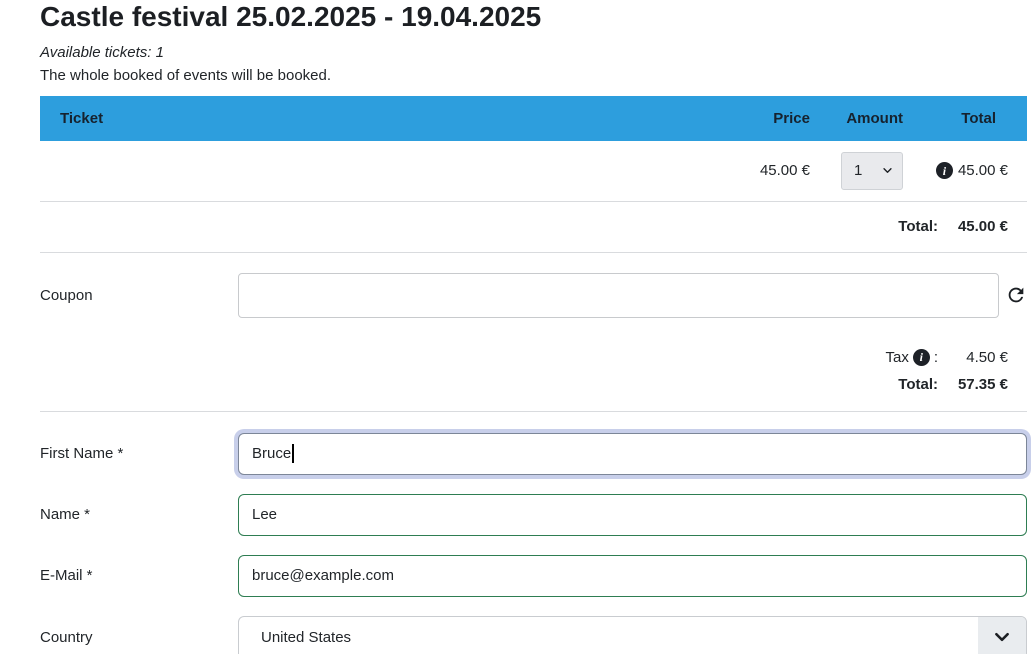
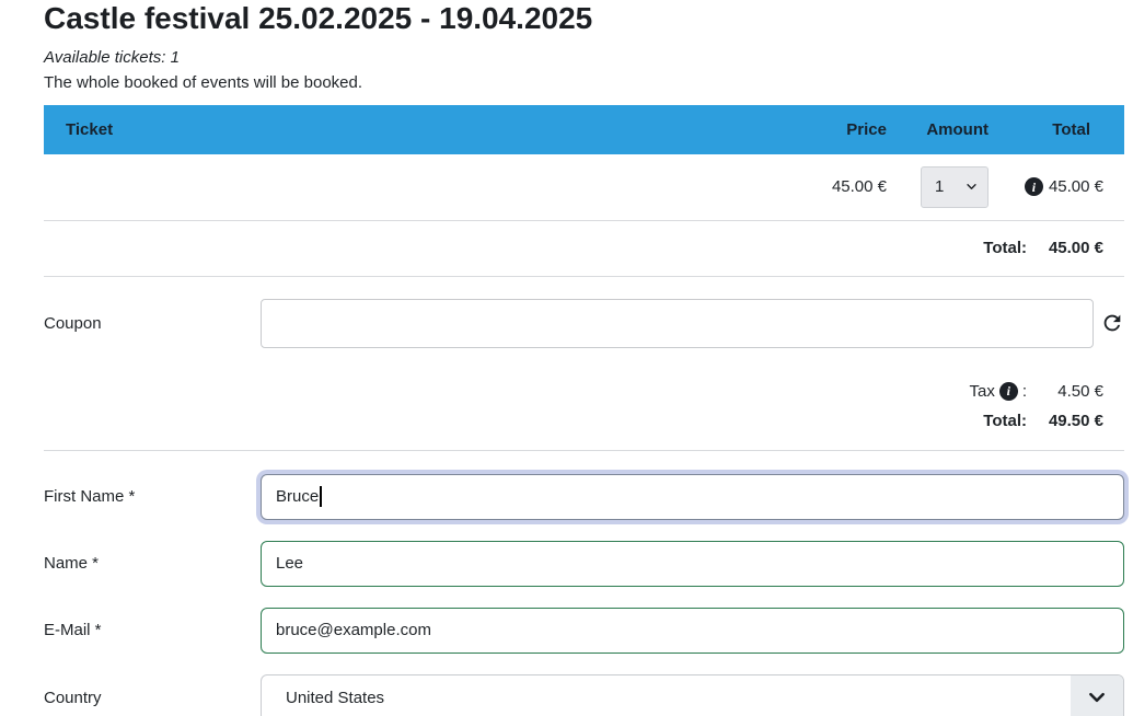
  Castle festival 25.02.2025 - 19.04.2025
  Available tickets: 1
  The whole booked of events will be booked.
  Ticket
  Price
  Amount
  Total
  45.00 €
  1
  i
  45.00 €
  Total:
  45.00 €
  Coupon
  Tax
  i
  :
  4.50 €
  Total:
- 57.35 €
+ 49.50 €
  First Name *
  Bruce
  Name *
  Lee
  E-Mail *
  bruce@example.com
  Country
  United States
